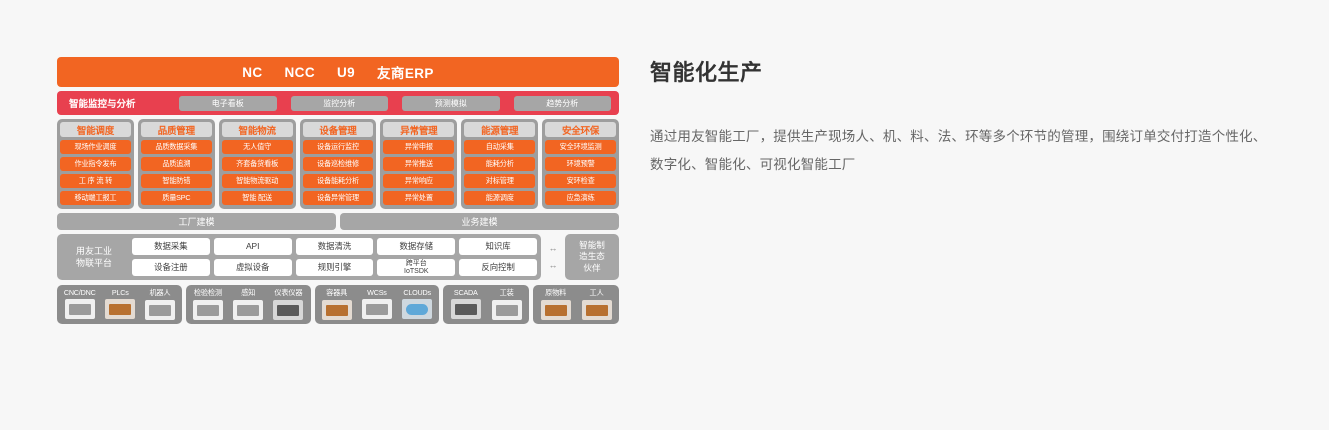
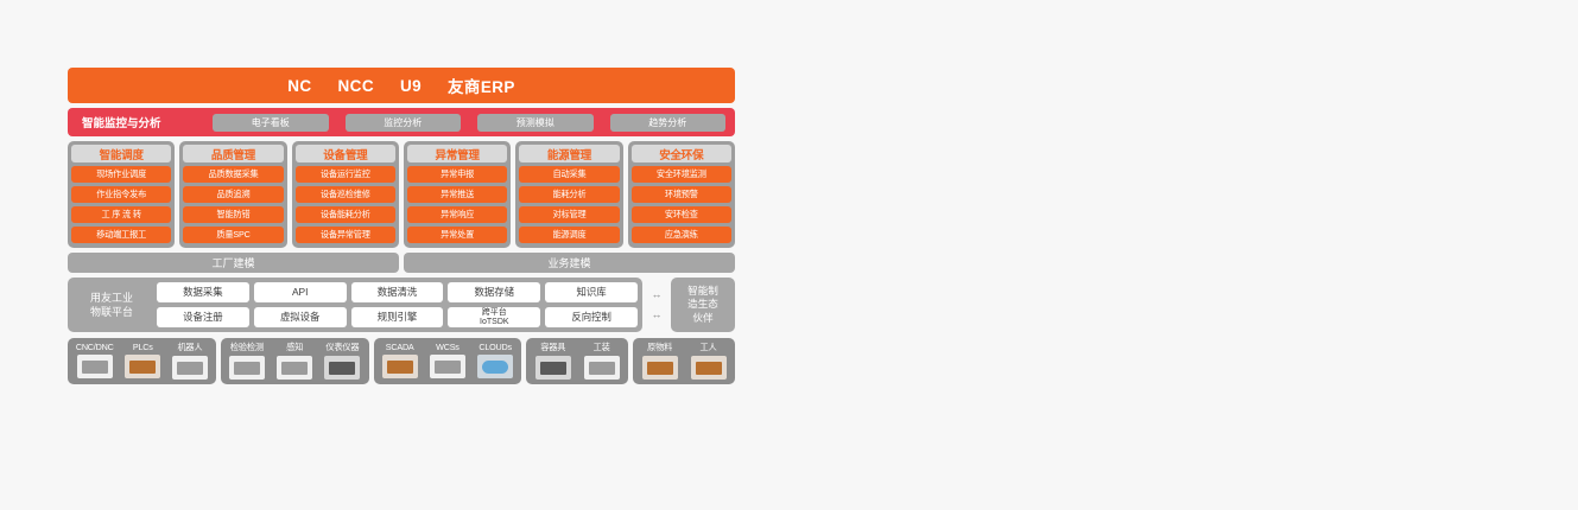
  NC
  NCC
  U9
  友商ERP
  智能监控与分析
  电子看板
  监控分析
  预测模拟
  趋势分析
  智能调度
  现场作业调度
  作业指令发布
  工 序 流 转
  移动端工报工
  品质管理
  品质数据采集
  品质追溯
  智能防错
  质量SPC
- 智能物流
- 无人值守
- 齐套备货看板
- 智能物流驱动
- 智能 配送
  设备管理
  设备运行监控
  设备巡检维修
  设备能耗分析
  设备异常管理
  异常管理
  异常申报
  异常推送
  异常响应
  异常处置
  能源管理
  自动采集
  能耗分析
  对标管理
  能源调度
  安全环保
  安全环境监测
  环境预警
  安环检查
  应急演练
  工厂建模
  业务建模
  用友工业
  物联平台
  数据采集
  API
  数据清洗
  数据存储
  知识库
  设备注册
  虚拟设备
  规则引擎
  反向控制
  ↔
  ↔
  智能制
  造生态
  伙伴
  CNC/DNC
  PLCs
  机器人
  检验检测
  感知
  仪表仪器
- 容器具
+ SCADA
  WCSs
  CLOUDs
- SCADA
+ 容器具
  工装
  原物料
  工人
- 智能化生产
- 通过用友智能工厂，提供生产现场人、机、料、法、环等多个环节的管理，围绕订单交付打造个性化、数字化、智能化、可视化智能工厂
